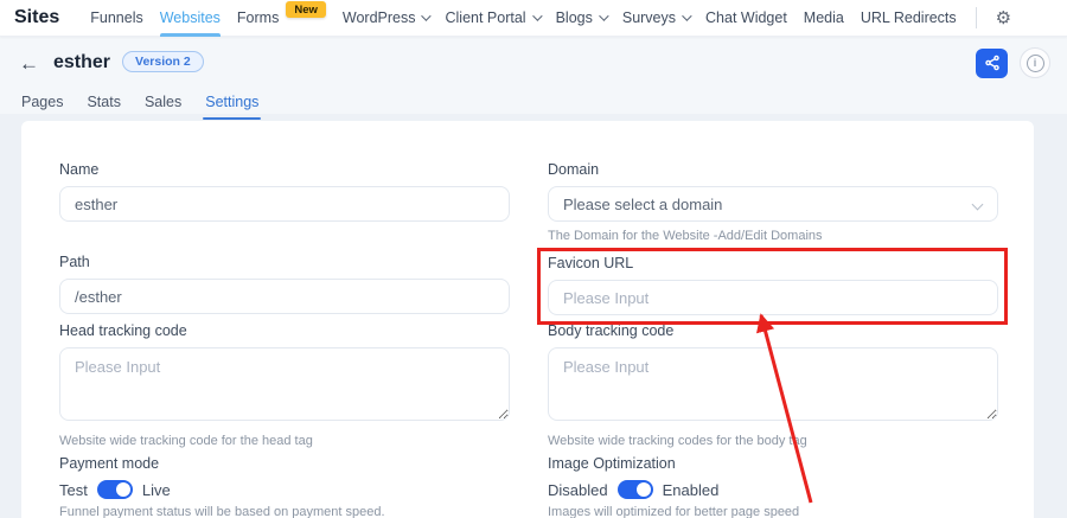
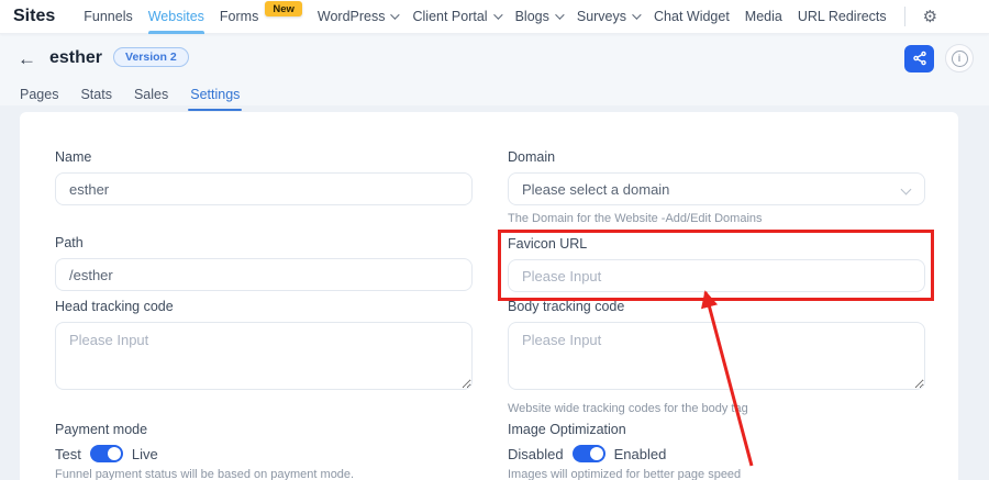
  Sites
  Funnels
  Websites
  Forms
  New
  WordPress
  Client Portal
  Blogs
  Surveys
  Chat Widget
  Media
  URL Redirects
  ⚙
  ←
  esther
  Version 2
  i
  Pages
  Stats
  Sales
  Settings
  Name
  esther
  Path
  /esther
  Head tracking code
  Please Input
- Website wide tracking code for the head tag
  Payment mode
  Test
  Live
- Funnel payment status will be based on payment speed.
+ Funnel payment status will be based on payment mode.
  Domain
  Please select a domain
  The Domain for the Website -Add/Edit Domains
  Favicon URL
  Please Input
  Body tracking code
  Please Input
  Website wide tracking codes for the body tg
  Image Optimization
  Disabled
  Enabled
  Images will optimized for better page speed
